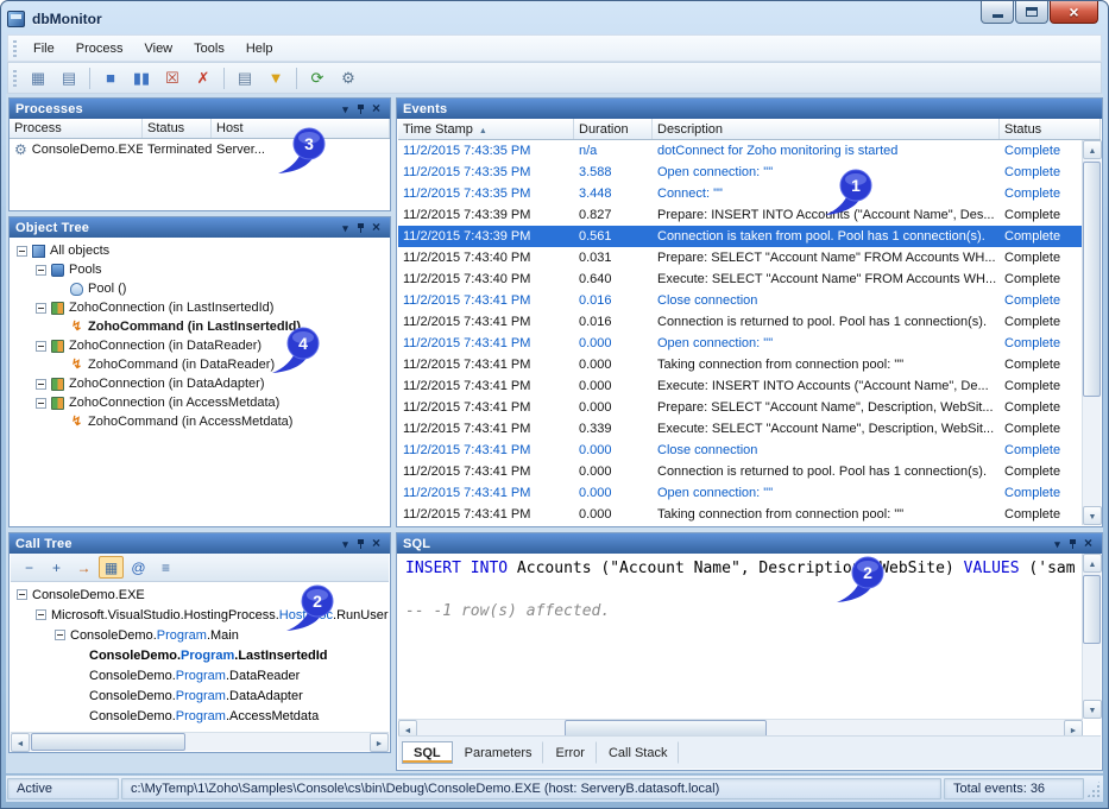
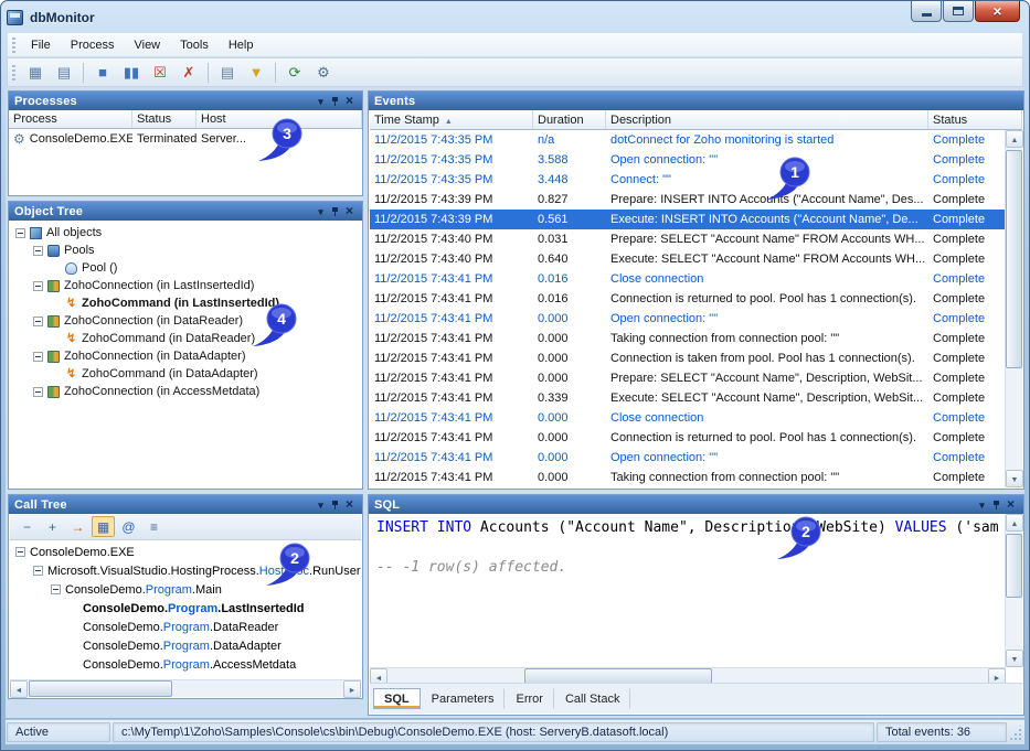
  dbMonitor
  File
  Process
  View
  Tools
  Help
  ▦
  ▤
  ■
  ▮▮
  ☒
  ✗
  ▤
  ▼
  ⟳
  ⚙
  Processes
  Process
  Status
  Host
  ConsoleDemo.EXE
  Terminated
  Server...
  Object Tree
  All objects
  Pools
  Pool ()
  ZohoConnection (in LastInsertedId)
  ZohoCommand (in LastInsertedId)
  ZohoConnection (in DataReader)
  ZohoCommand (in DataReader)
  ZohoConnection (in DataAdapter)
+ ZohoCommand (in DataAdapter)
  ZohoConnection (in AccessMetdata)
- ZohoCommand (in AccessMetdata)
  Call Tree
  −
  +
  →
  ▦
  @
  ≡
  ConsoleDemo.EXE
  Microsoft.VisualStudio.HostingProcess.
  ConsoleDemo.
  Program
  .Main
  ConsoleDemo.
  Program
  .LastInsertedId
  ConsoleDemo.
  Program
  .DataReader
  ConsoleDemo.
  Program
  .DataAdapter
  ConsoleDemo.
  Program
  .AccessMetdata
  Events
  Time Stamp
  Duration
  Description
  Status
  11/2/2015 7:43:35 PM
  n/a
  dotConnect for Zoho monitoring is started
  Complete
  11/2/2015 7:43:35 PM
  3.588
  Open connection: ""
  Complete
  11/2/2015 7:43:35 PM
  3.448
  Connect: ""
  Complete
  11/2/2015 7:43:39 PM
  0.827
  Prepare: INSERT INTO Accounts ("Account Name", Des...
  Complete
  11/2/2015 7:43:39 PM
  0.561
- Connection is taken from pool. Pool has 1 connection(s).
+ Execute: INSERT INTO Accounts ("Account Name", De...
  Complete
  11/2/2015 7:43:40 PM
  0.031
  Prepare: SELECT "Account Name" FROM Accounts WH...
  Complete
  11/2/2015 7:43:40 PM
  0.640
  Execute: SELECT "Account Name" FROM Accounts WH...
  Complete
  11/2/2015 7:43:41 PM
  0.016
  Close connection
  Complete
  11/2/2015 7:43:41 PM
  0.016
  Connection is returned to pool. Pool has 1 connection(s).
  Complete
  11/2/2015 7:43:41 PM
  0.000
  Open connection: ""
  Complete
  11/2/2015 7:43:41 PM
  0.000
  Taking connection from connection pool: ""
  Complete
  11/2/2015 7:43:41 PM
  0.000
- Execute: INSERT INTO Accounts ("Account Name", De...
+ Connection is taken from pool. Pool has 1 connection(s).
  Complete
  11/2/2015 7:43:41 PM
  0.000
  Prepare: SELECT "Account Name", Description, WebSit...
  Complete
  11/2/2015 7:43:41 PM
  0.339
  Execute: SELECT "Account Name", Description, WebSit...
  Complete
  11/2/2015 7:43:41 PM
  0.000
  Close connection
  Complete
  11/2/2015 7:43:41 PM
  0.000
  Connection is returned to pool. Pool has 1 connection(s).
  Complete
  11/2/2015 7:43:41 PM
  0.000
  Open connection: ""
  Complete
  11/2/2015 7:43:41 PM
  0.000
  Taking connection from connection pool: ""
  Complete
  SQL
  INSERT INTO Accounts ("Account Name", Descriptio WebSite) VALUES ('sam
  -- -1 row(s) affected.
  SQL
  Parameters
  Error
  Call Stack
  Active
  c:\MyTemp\1\Zoho\Samples\Console\cs\bin\Debug\ConsoleDemo.EXE (host: ServeryB.datasoft.local)
  Total events: 36
  1
  2
  3
  4
  2
